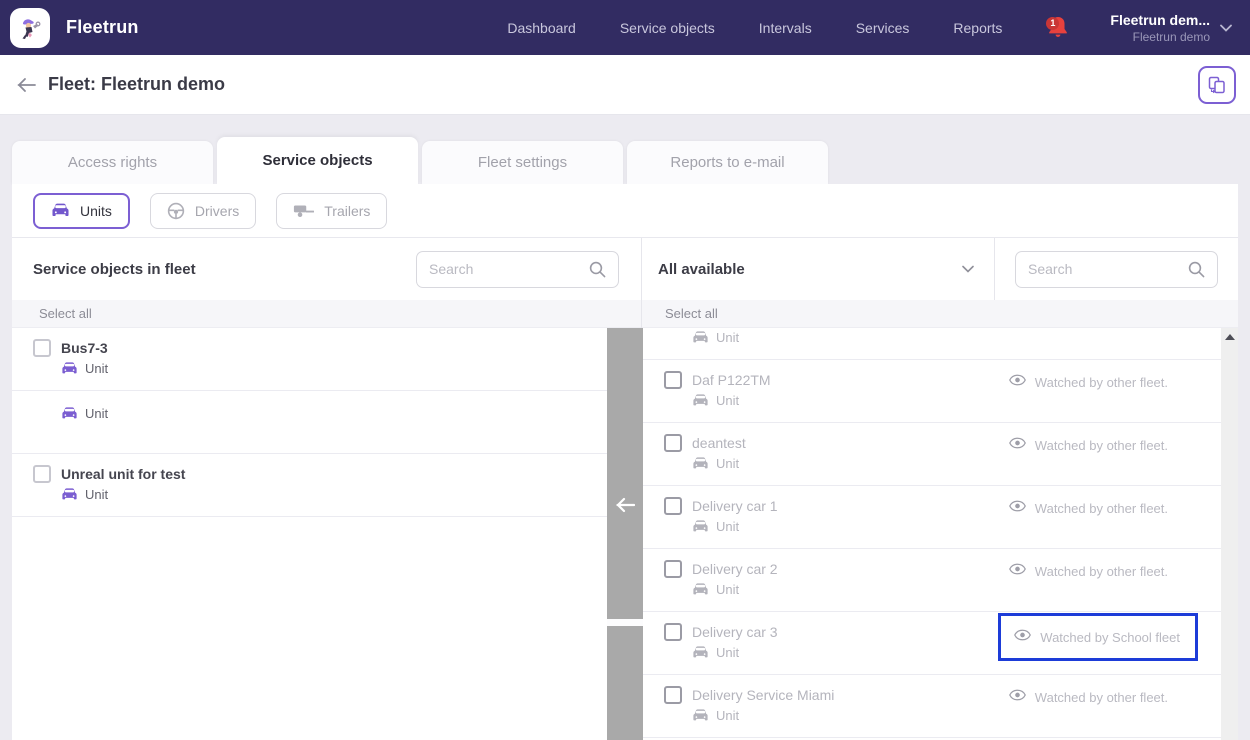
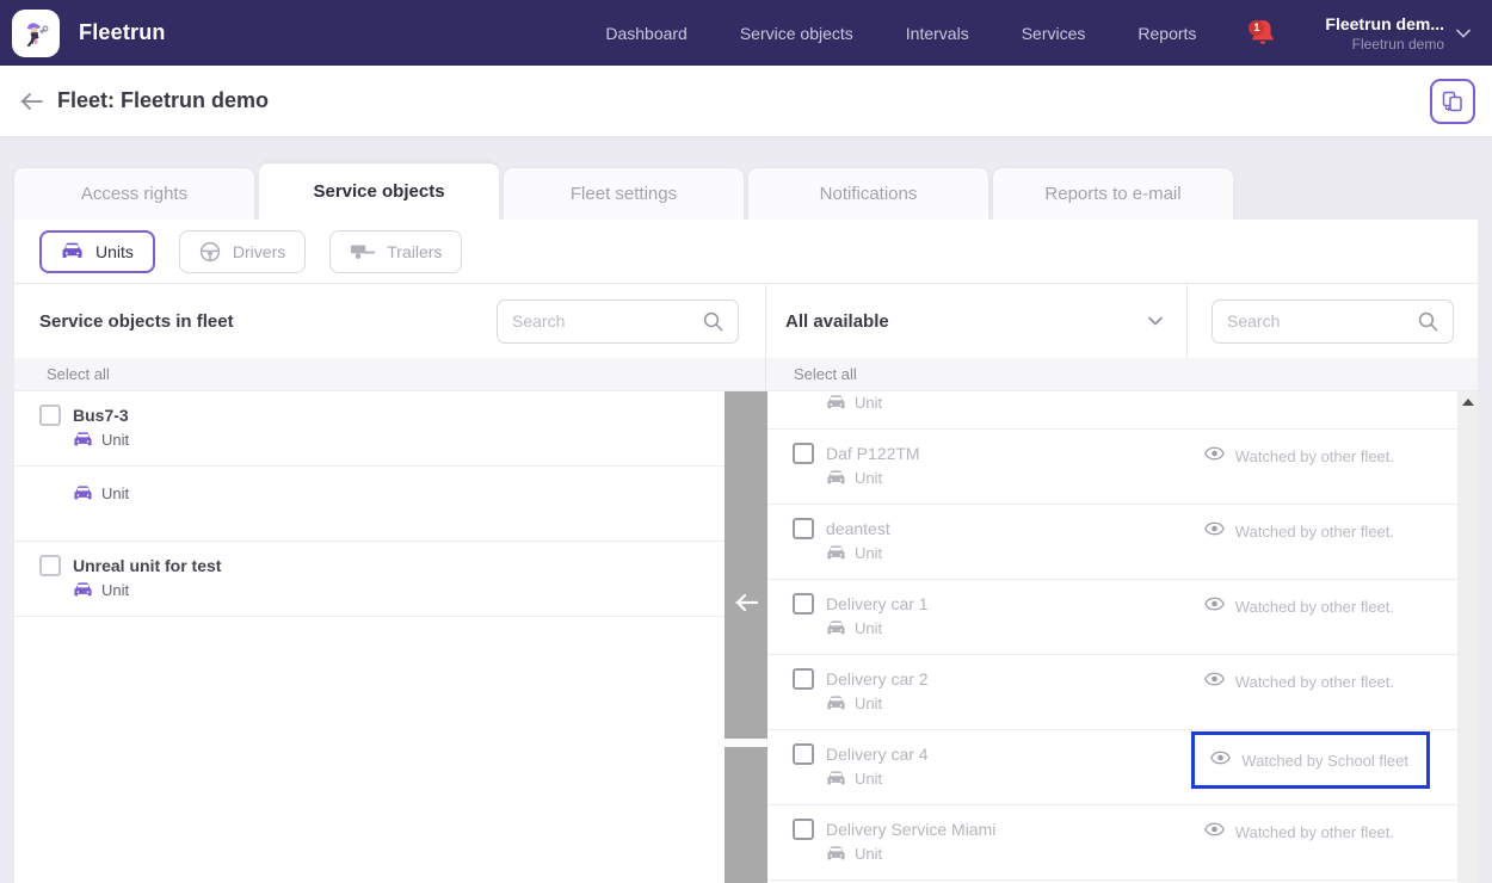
  Fleetrun
  Dashboard
  Service objects
  Intervals
  Services
  Reports
  1
  Fleetrun dem...
  Fleetrun demo
  Fleet: Fleetrun demo
  Access rights
  Service objects
  Fleet settings
+ Notifications
  Reports to e-mail
  Units
  Drivers
  Trailers
  Service objects in fleet
  Search
  Select all
  Bus7-3
  Unit
  Unit
  Unreal unit for test
  Unit
  All available
  Search
  Select all
  Unit
  Daf P122TM
  Unit
  Watched by other fleet.
  deantest
  Unit
  Watched by other fleet.
  Delivery car 1
  Unit
  Watched by other fleet.
  Delivery car 2
  Unit
  Watched by other fleet.
- Delivery car 3
+ Delivery car 4
  Unit
  Watched by School fleet
  Delivery Service Miami
  Unit
  Watched by other fleet.
